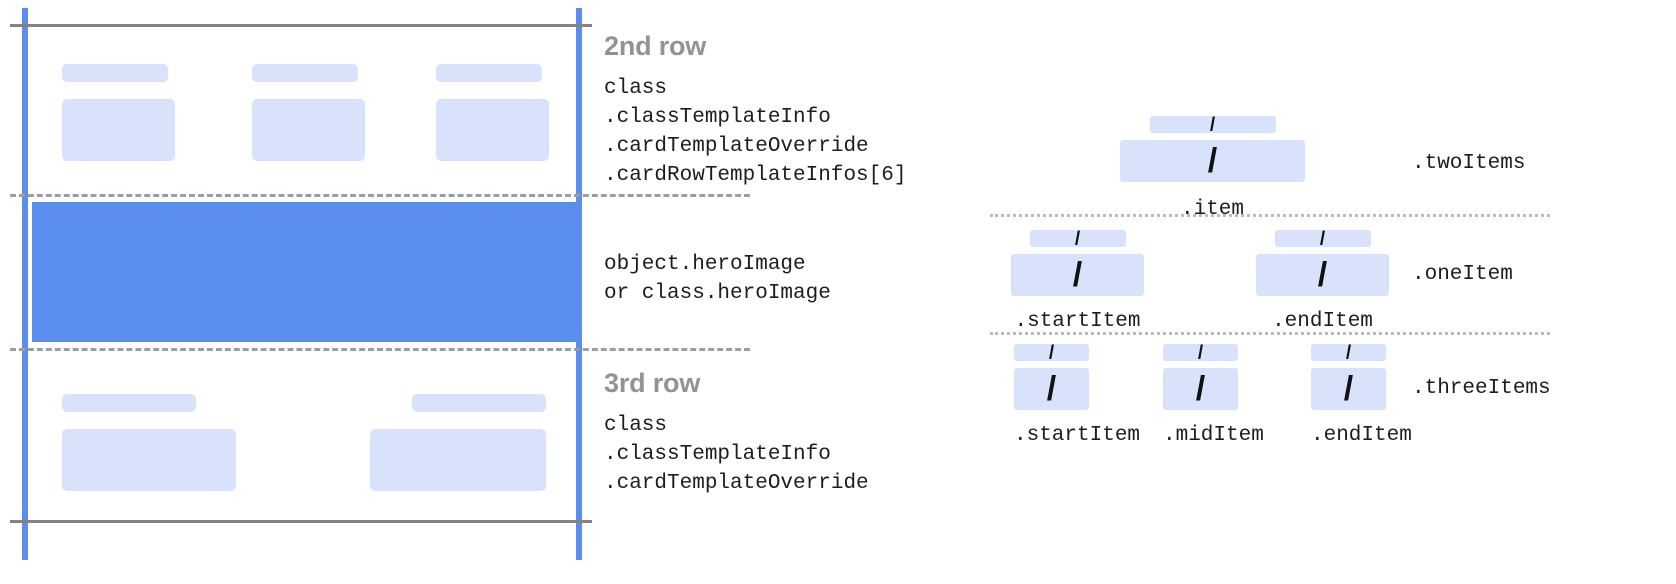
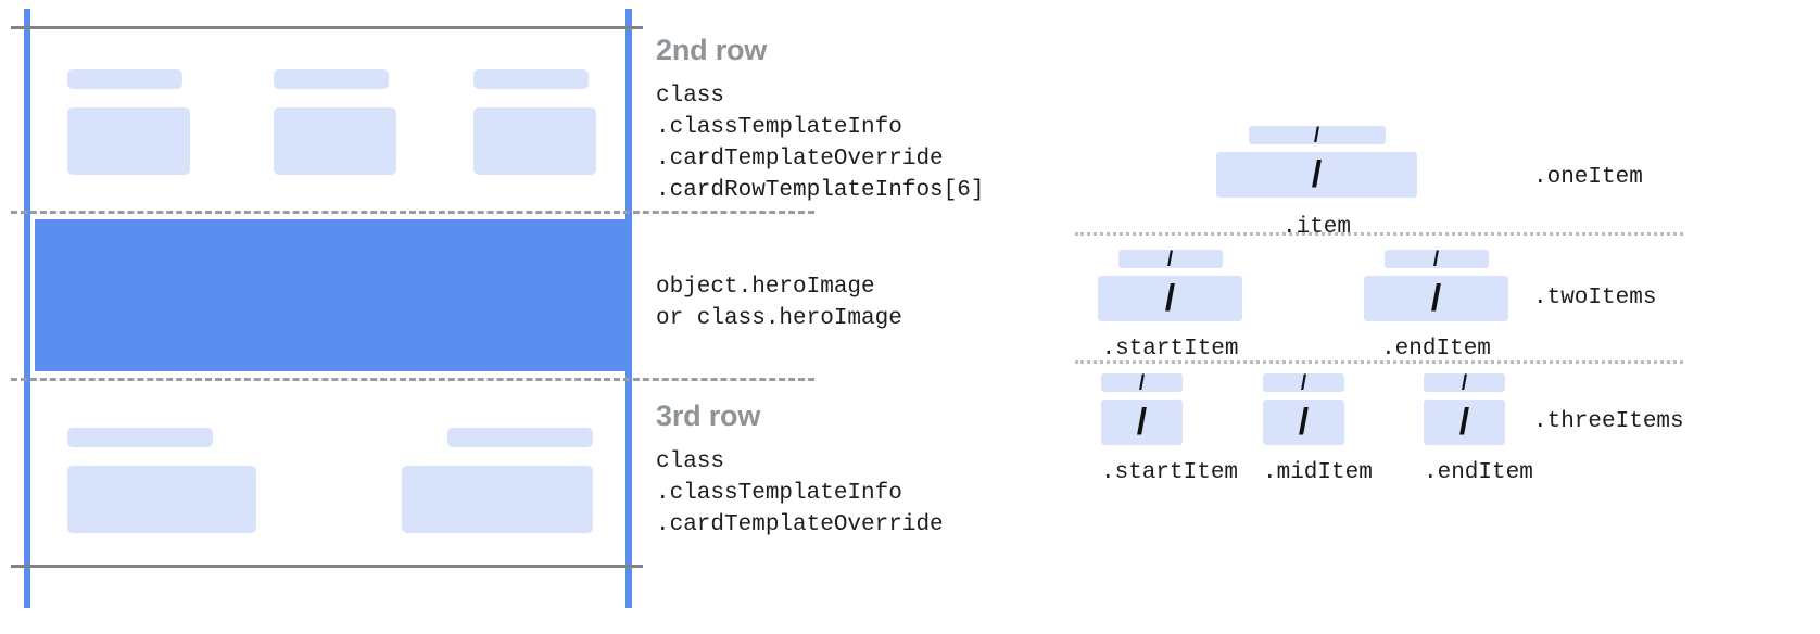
  2nd row
  class
  .classTemplateInfo
  .cardTemplateOverride
  .cardRowTemplateInfos[6]
  object.heroImage
  or class.heroImage
  3rd row
  class
  .classTemplateInfo
  .cardTemplateOverride
  /
  /
  .item
- .twoItems
+ .oneItem
  /
  /
  .startItem
  /
  /
  .endItem
- .oneItem
+ .twoItems
  /
  /
  .startItem
  /
  /
  .midItem
  /
  /
  .endItem
  .threeItems
